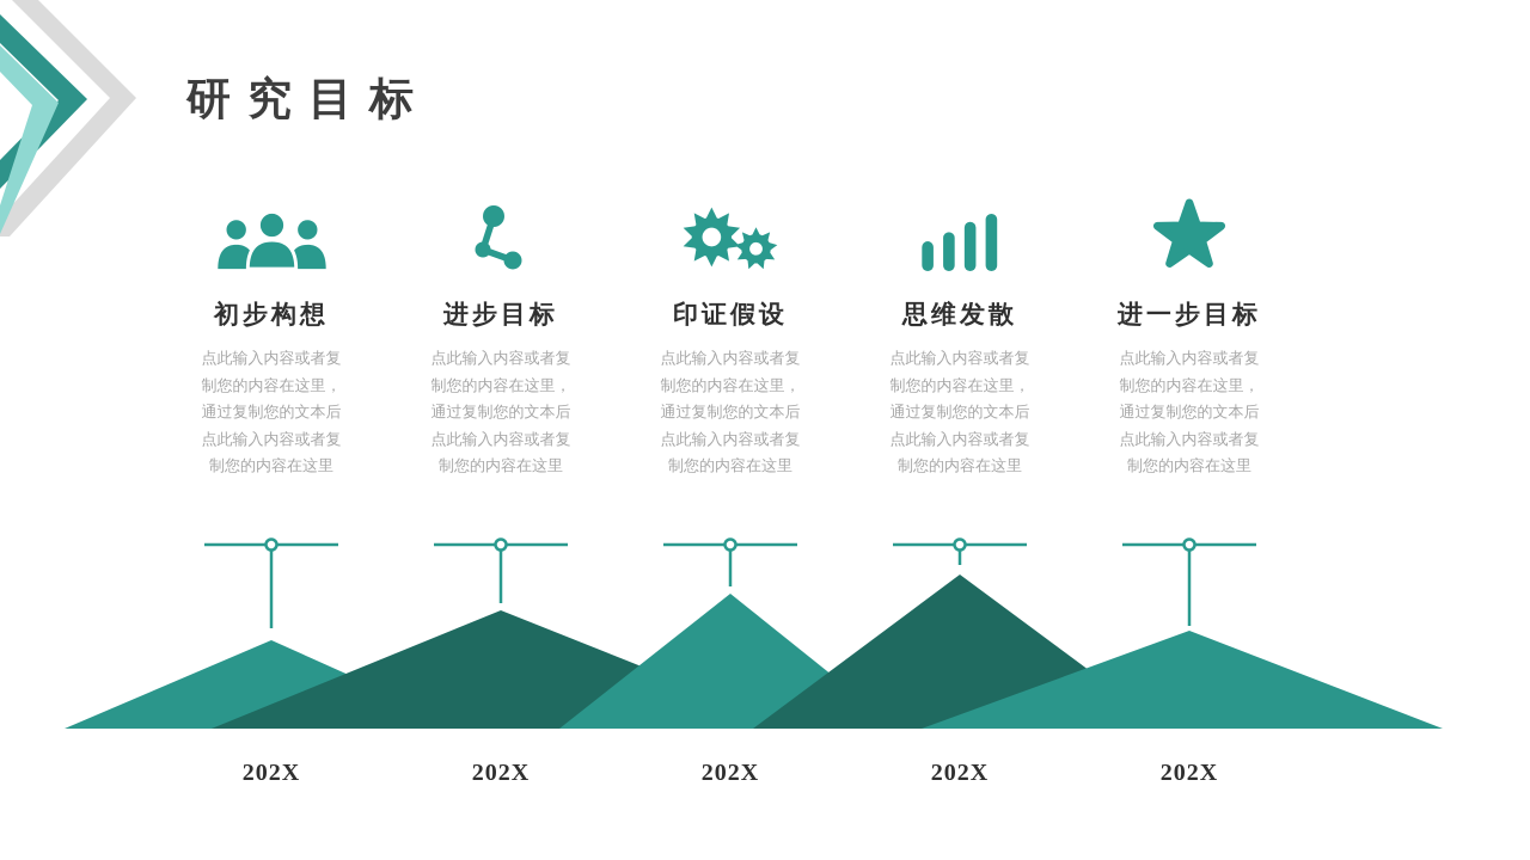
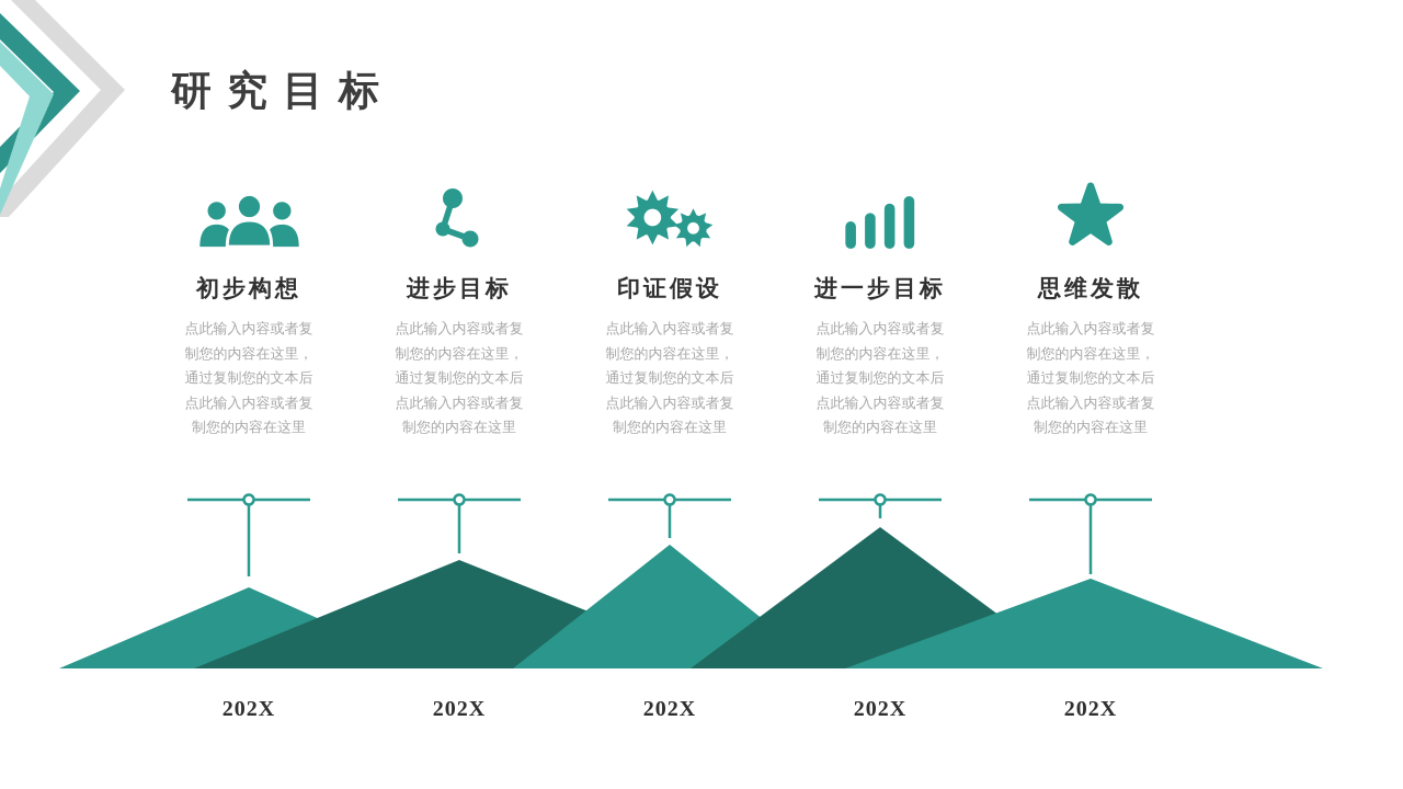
  研究目标
  初步构想
  点此输入内容或者复
  制您的内容在这里，
  通过复制您的文本后
  点此输入内容或者复
  制您的内容在这里
  进步目标
  点此输入内容或者复
  制您的内容在这里，
  通过复制您的文本后
  点此输入内容或者复
  制您的内容在这里
  印证假设
  点此输入内容或者复
  制您的内容在这里，
  通过复制您的文本后
  点此输入内容或者复
  制您的内容在这里
- 思维发散
+ 进一步目标
  点此输入内容或者复
  制您的内容在这里，
  通过复制您的文本后
  点此输入内容或者复
  制您的内容在这里
- 进一步目标
+ 思维发散
  点此输入内容或者复
  制您的内容在这里，
  通过复制您的文本后
  点此输入内容或者复
  制您的内容在这里
  202X
  202X
  202X
  202X
  202X
